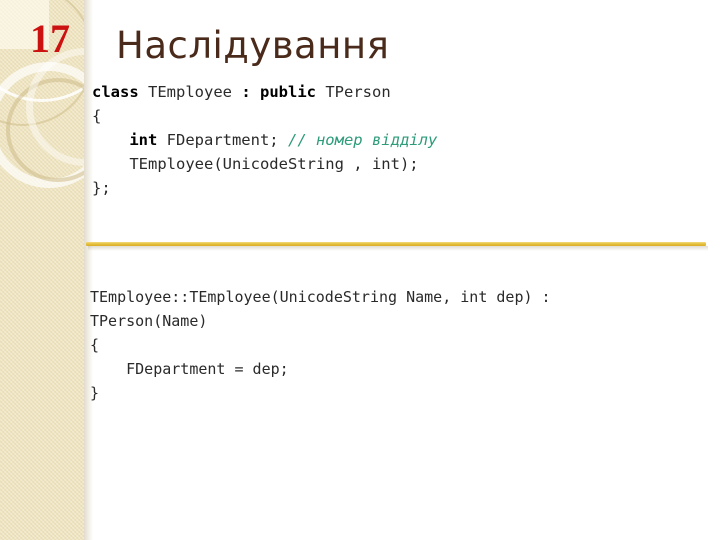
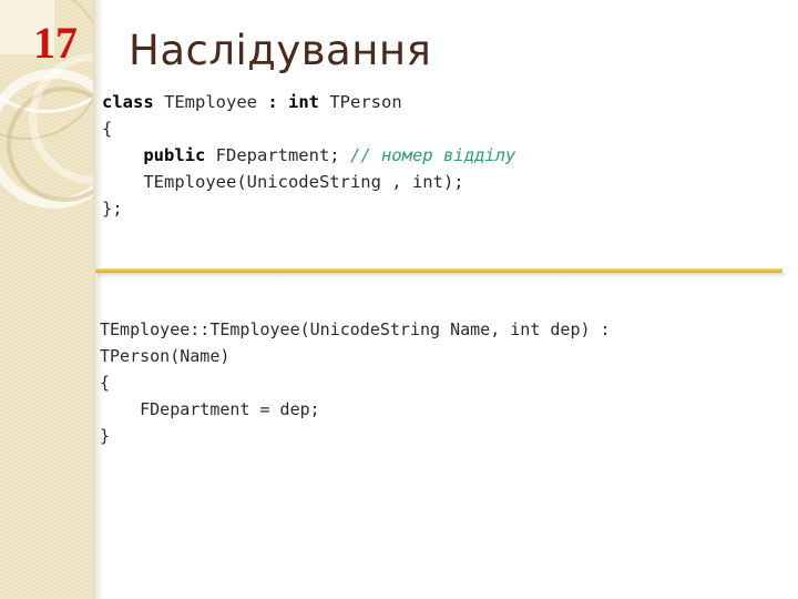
  17
  Наслідування
- class TEmployee : public TPerson
+ class TEmployee : int TPerson
  {
- int FDepartment; // номер відділу
+ public FDepartment; // номер відділу
  TEmployee(UnicodeString , int);
  };
  TEmployee::TEmployee(UnicodeString Name, int dep) :
  TPerson(Name)
  {
  FDepartment = dep;
  }
